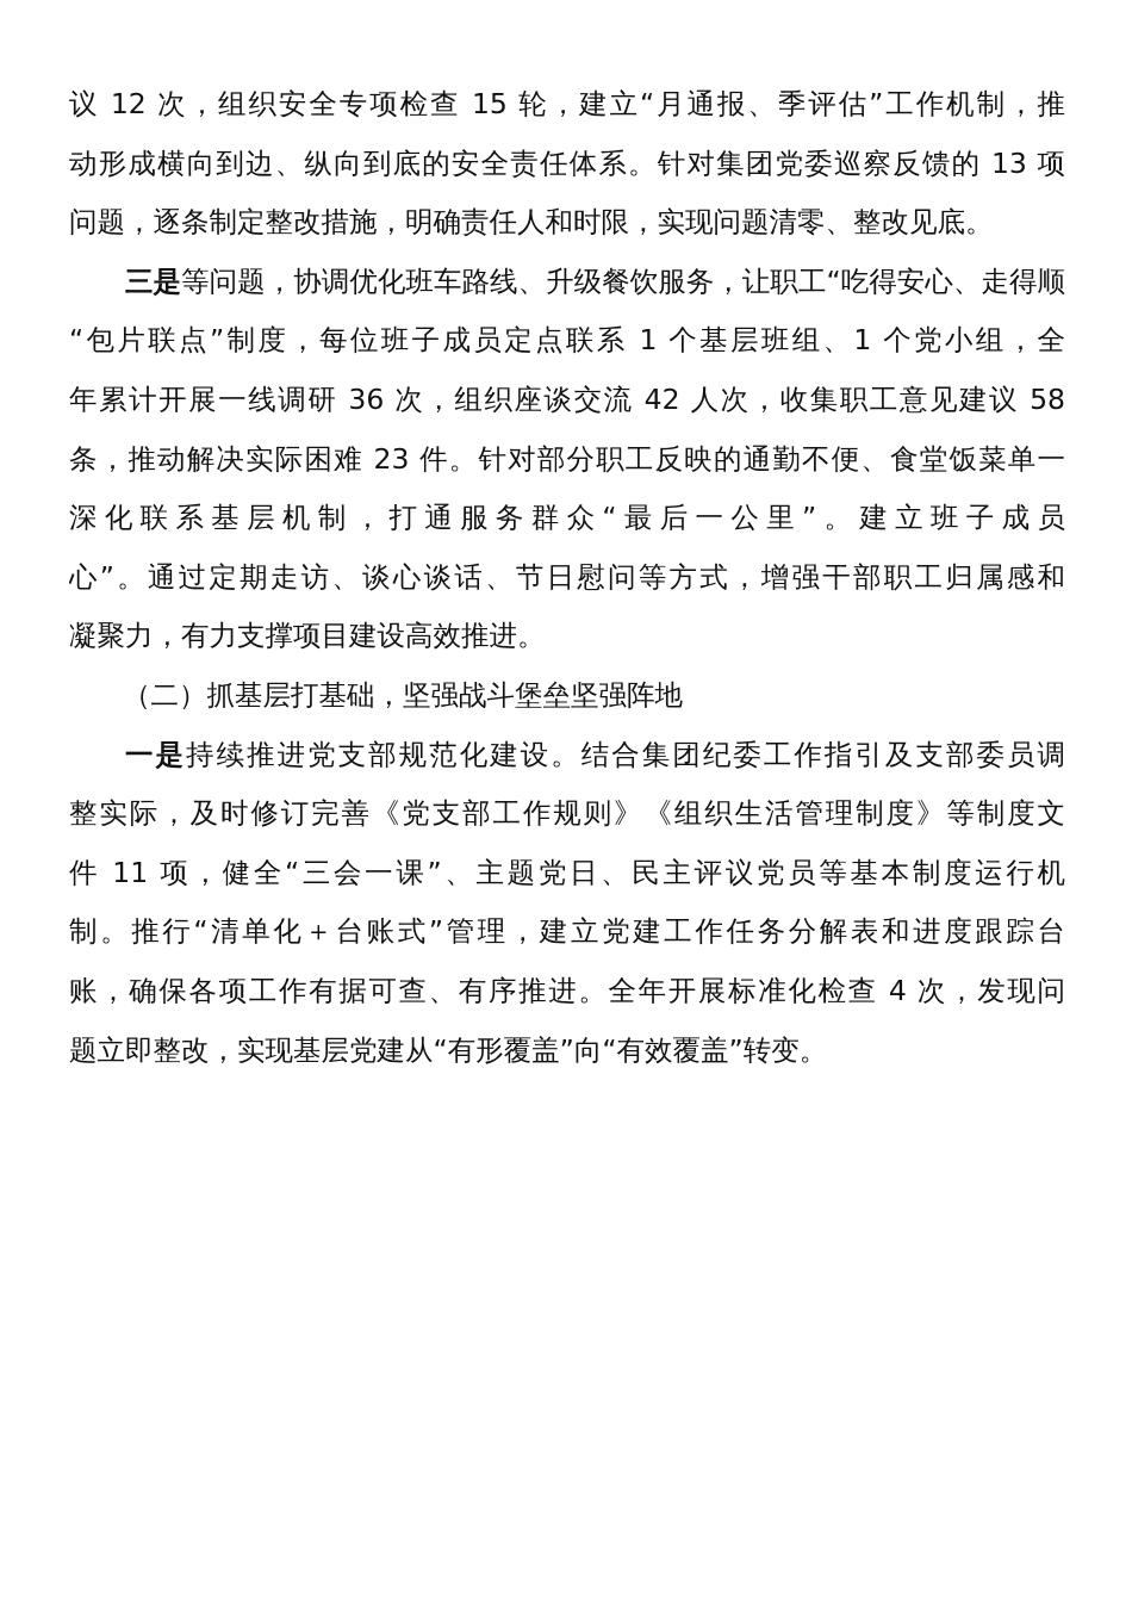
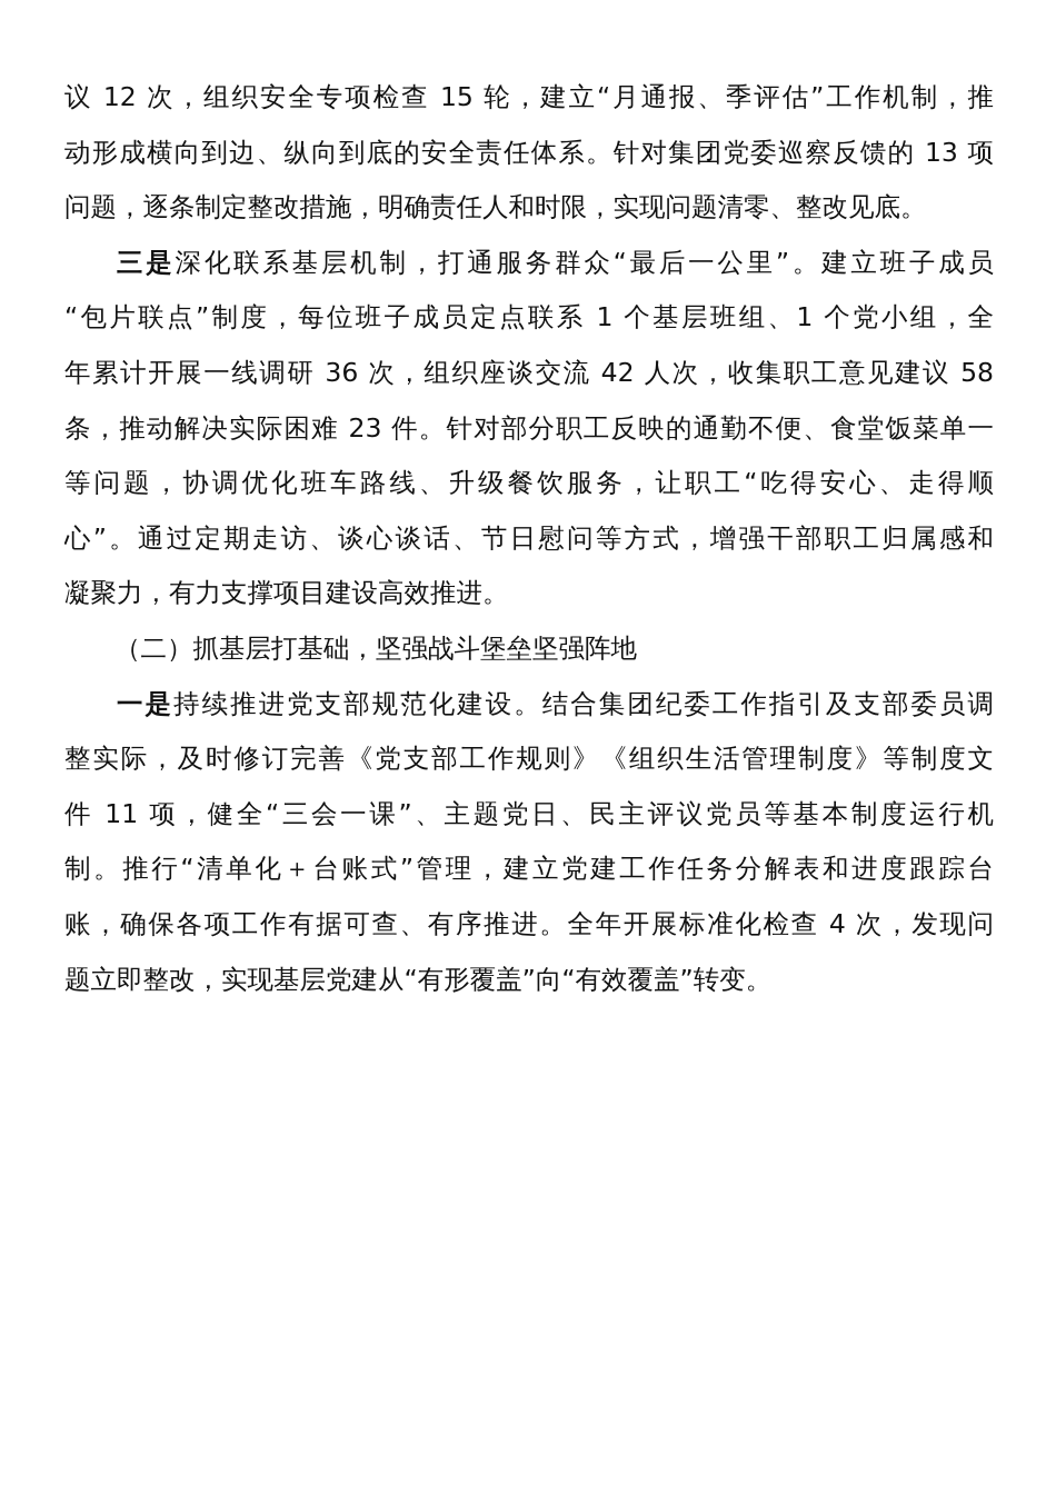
  议 12 次，组织安全专项检查 15 轮，建立“月通报、季评估”工作机制，推
  动形成横向到边、纵向到底的安全责任体系。针对集团党委巡察反馈的 13 项
  问题，逐条制定整改措施，明确责任人和时限，实现问题清零、整改见底。
- 三是等问题，协调优化班车路线、升级餐饮服务，让职工“吃得安心、走得顺
+ 三是深化联系基层机制，打通服务群众“最后一公里”。建立班子成员
  “包片联点”制度，每位班子成员定点联系 1 个基层班组、1 个党小组，全
  年累计开展一线调研 36 次，组织座谈交流 42 人次，收集职工意见建议 58
  条，推动解决实际困难 23 件。针对部分职工反映的通勤不便、食堂饭菜单一
- 深化联系基层机制，打通服务群众“最后一公里”。建立班子成员
+ 等问题，协调优化班车路线、升级餐饮服务，让职工“吃得安心、走得顺
  心”。通过定期走访、谈心谈话、节日慰问等方式，增强干部职工归属感和
  凝聚力，有力支撑项目建设高效推进。
  （二）抓基层打基础，坚强战斗堡垒坚强阵地
  一是持续推进党支部规范化建设。结合集团纪委工作指引及支部委员调
  整实际，及时修订完善《党支部工作规则》《组织生活管理制度》等制度文
  件 11 项，健全“三会一课”、主题党日、民主评议党员等基本制度运行机
  制。推行“清单化＋台账式”管理，建立党建工作任务分解表和进度跟踪台
  账，确保各项工作有据可查、有序推进。全年开展标准化检查 4 次，发现问
  题立即整改，实现基层党建从“有形覆盖”向“有效覆盖”转变。
